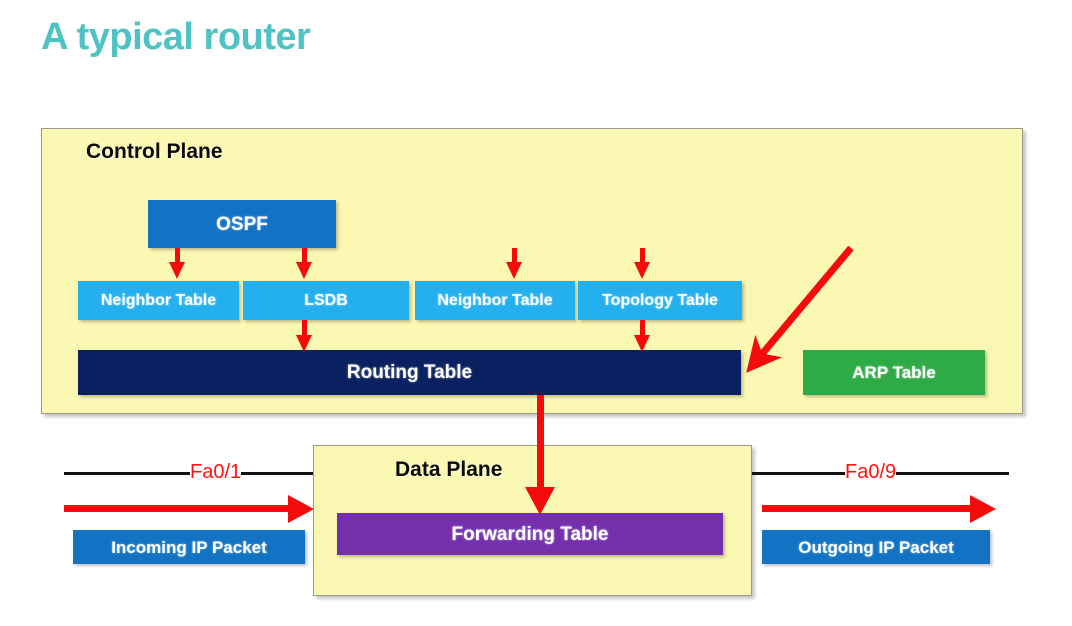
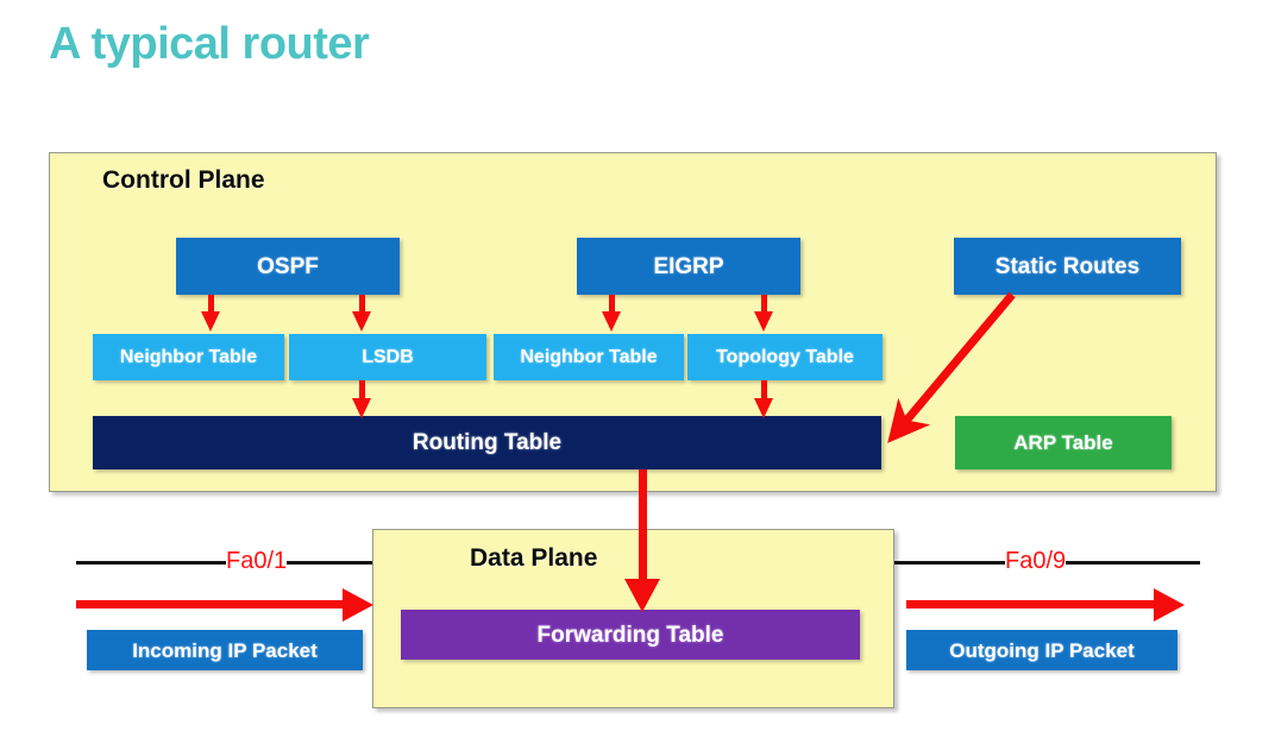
  A typical router
  Control Plane
  OSPF
+ EIGRP
+ Static Routes
  Neighbor Table
  LSDB
  Neighbor Table
  Topology Table
  Routing Table
  ARP Table
  Data Plane
  Forwarding Table
  Fa0/1
  Incoming IP Packet
  Fa0/9
  Outgoing IP Packet
